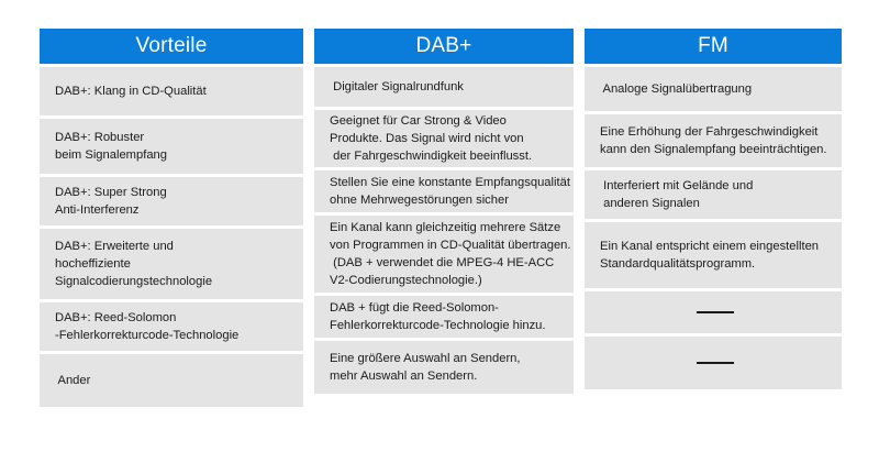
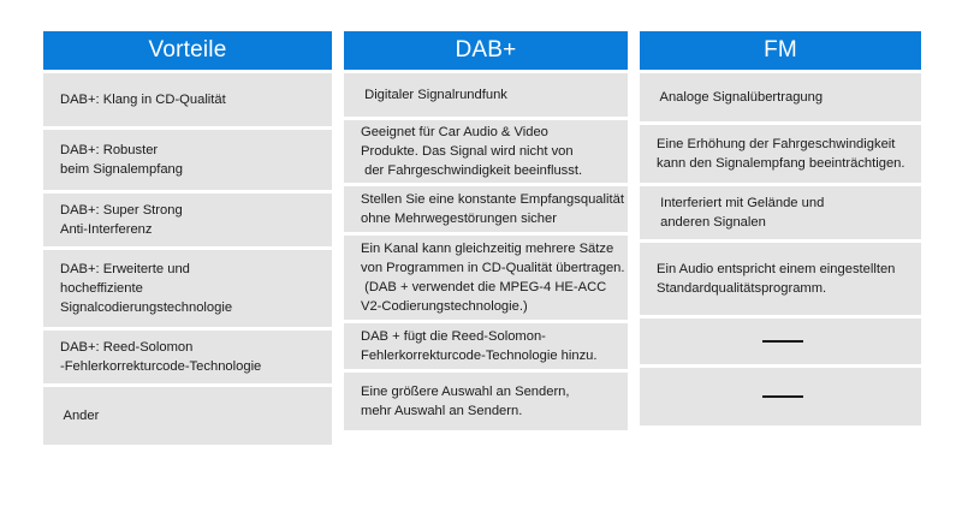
  Vorteile
  DAB+: Klang in CD-Qualität
  DAB+: Robuster
  beim Signalempfang
  DAB+: Super Strong
  Anti-Interferenz
  DAB+: Erweiterte und
  hocheffiziente
  Signalcodierungstechnologie
  DAB+: Reed-Solomon
  -Fehlerkorrekturcode-Technologie
  Ander
  DAB+
  Digitaler Signalrundfunk
- Geeignet für Car Strong & Video
+ Geeignet für Car Audio & Video
  Produkte. Das Signal wird nicht von
  der Fahrgeschwindigkeit beeinflusst.
  Stellen Sie eine konstante Empfangsqualität
  ohne Mehrwegestörungen sicher
  Ein Kanal kann gleichzeitig mehrere Sätze
  von Programmen in CD-Qualität übertragen.
  (DAB + verwendet die MPEG-4 HE-ACC
  V2-Codierungstechnologie.)
  DAB + fügt die Reed-Solomon-
  Fehlerkorrekturcode-Technologie hinzu.
  Eine größere Auswahl an Sendern,
  mehr Auswahl an Sendern.
  FM
  Analoge Signalübertragung
  Eine Erhöhung der Fahrgeschwindigkeit
  kann den Signalempfang beeinträchtigen.
  Interferiert mit Gelände und
  anderen Signalen
- Ein Kanal entspricht einem eingestellten
+ Ein Audio entspricht einem eingestellten
  Standardqualitätsprogramm.
